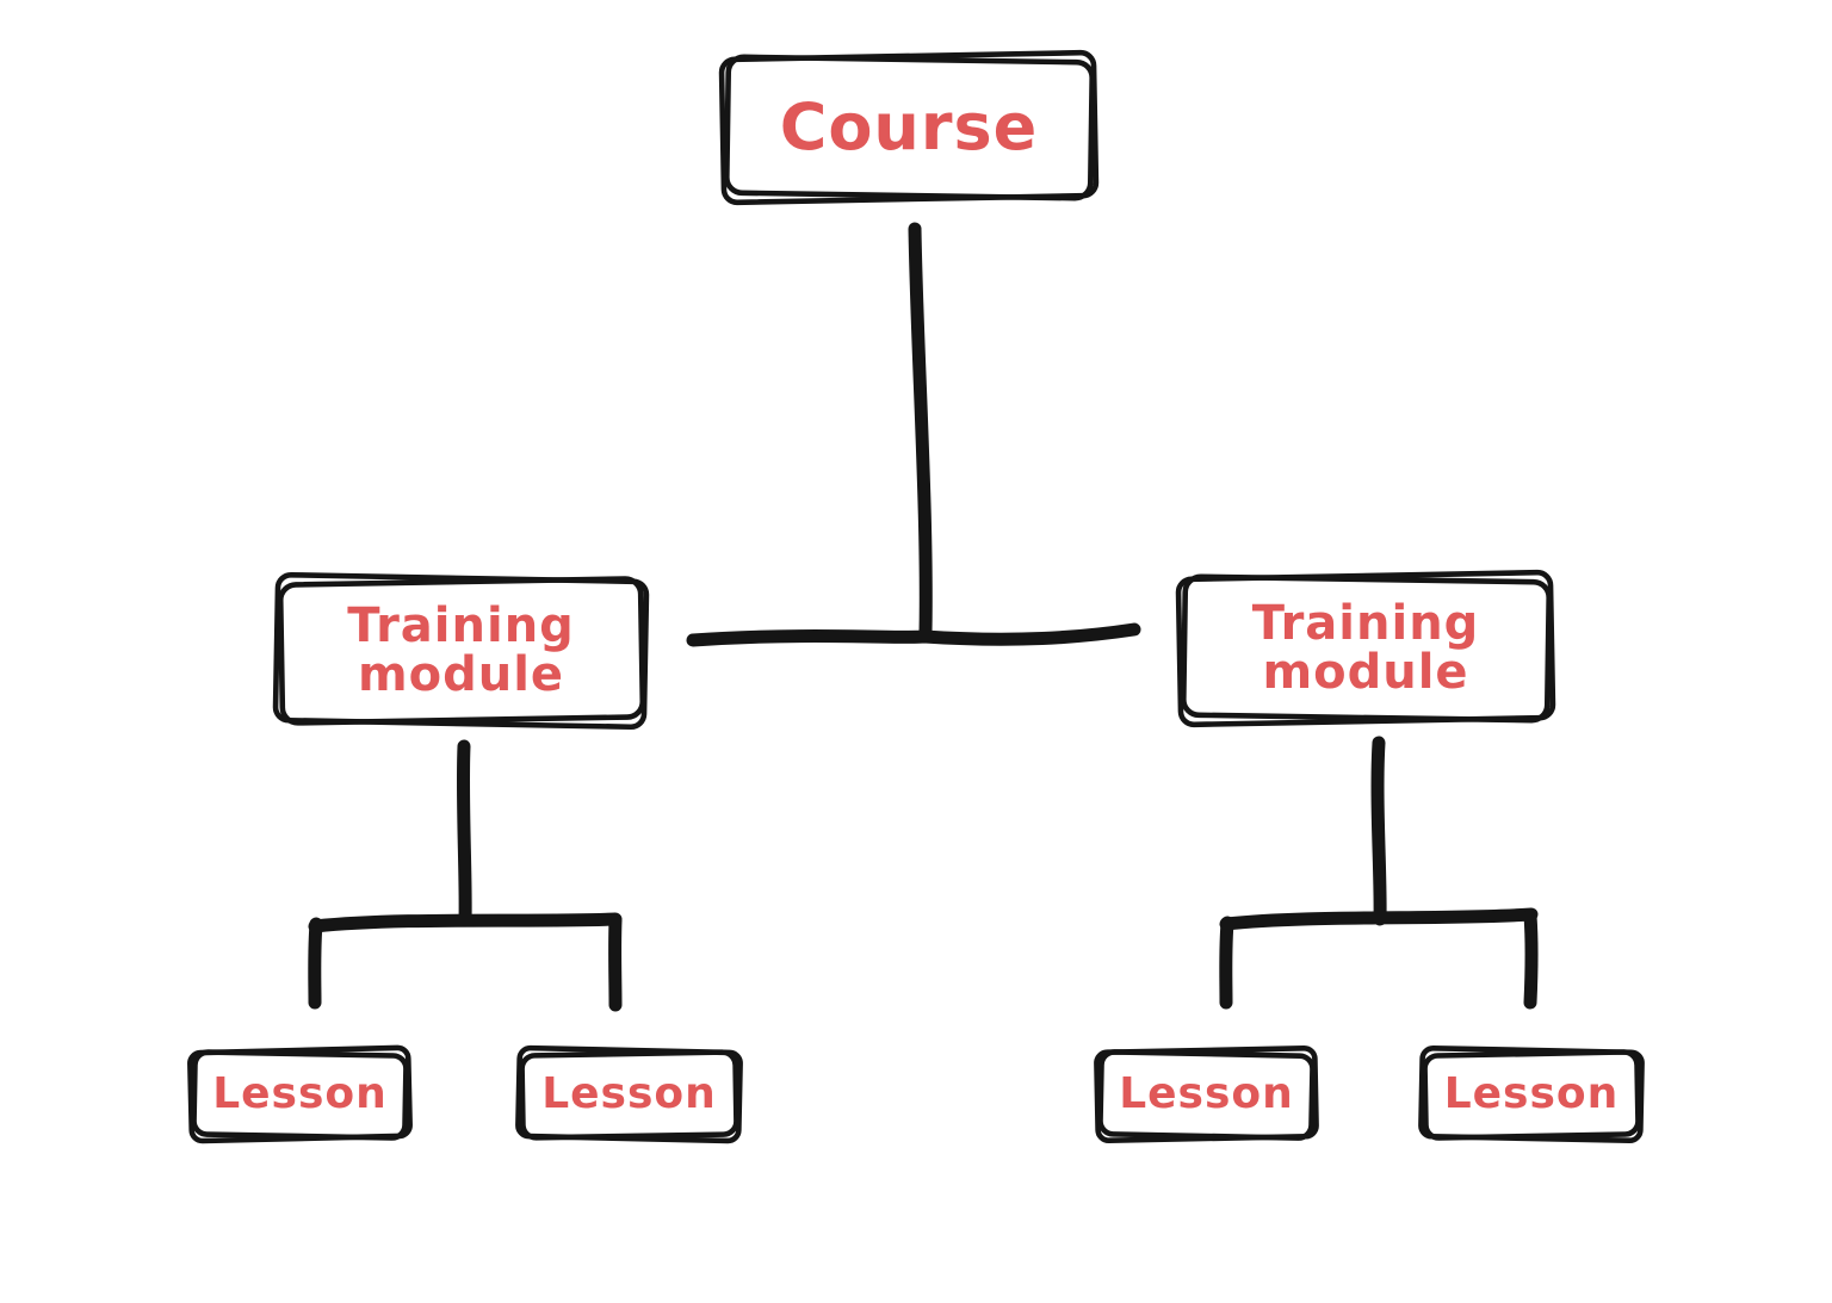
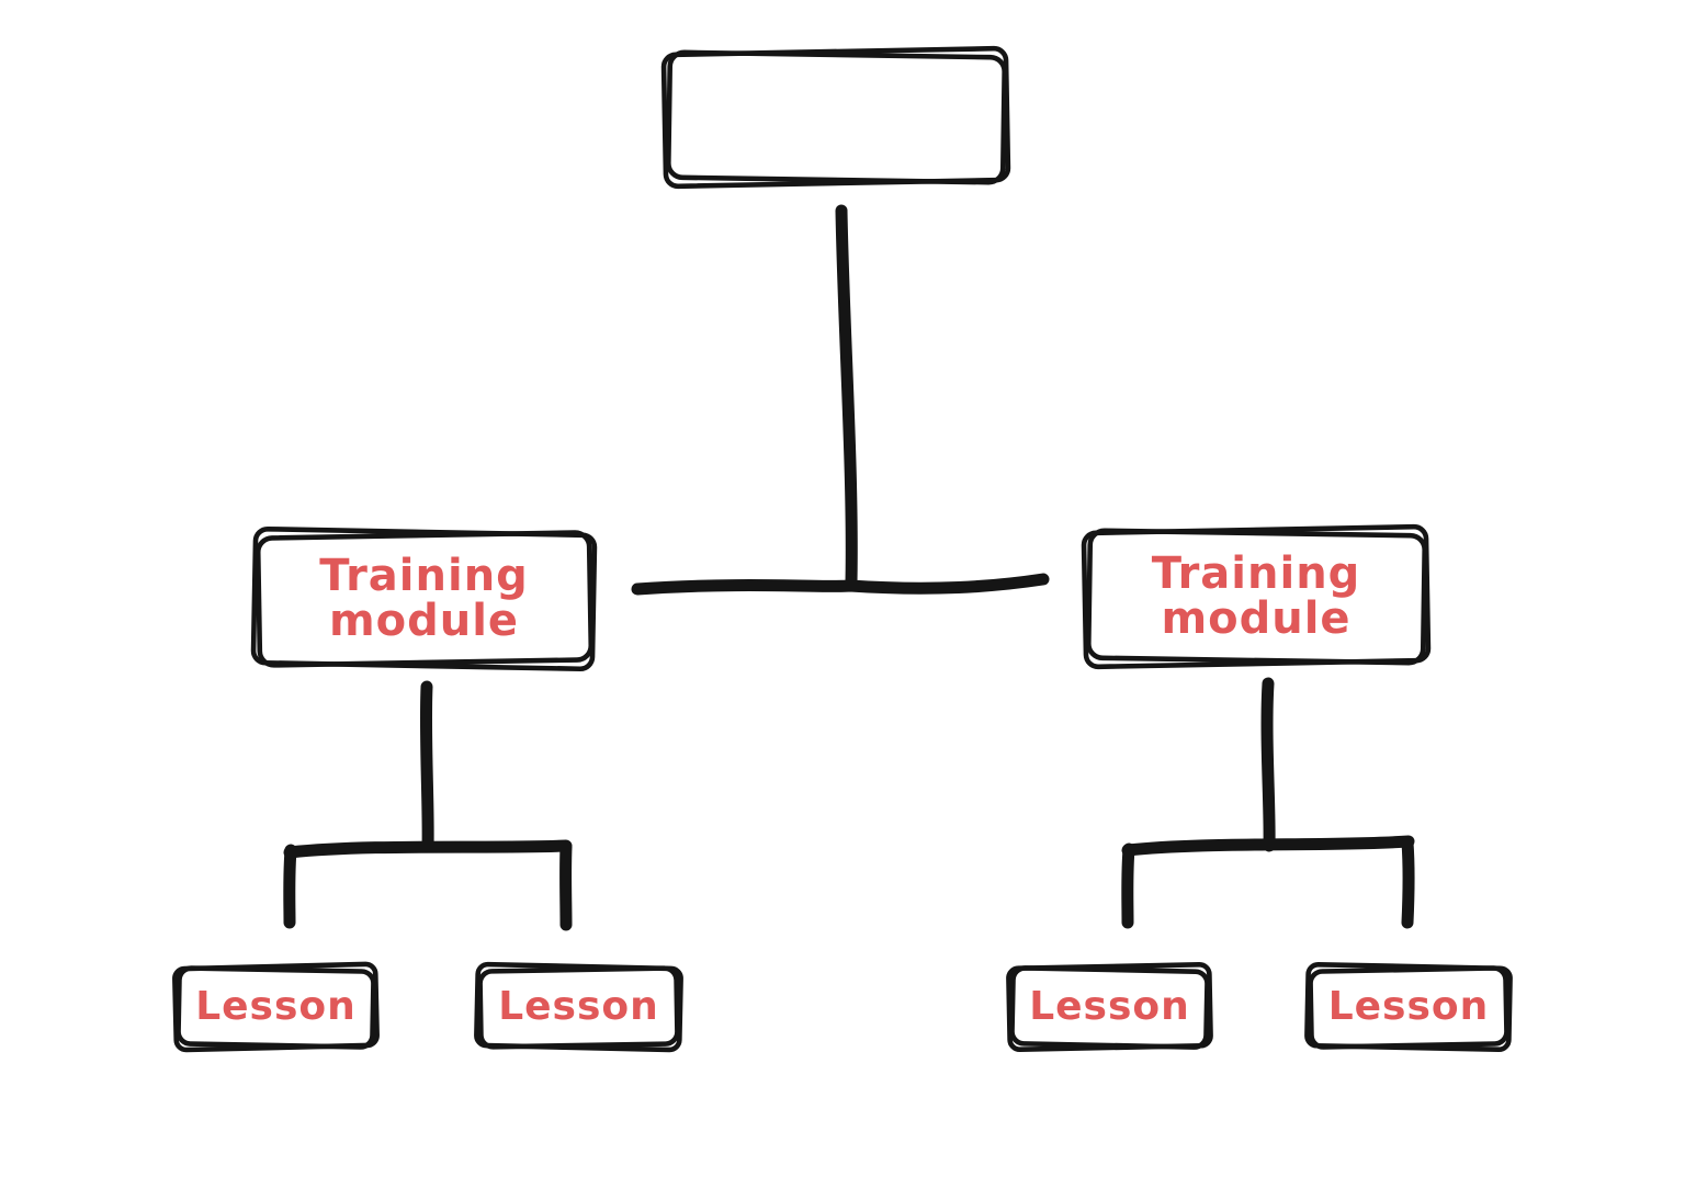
- Course
  Training module
  Training module
  Lesson
  Lesson
  Lesson
  Lesson
